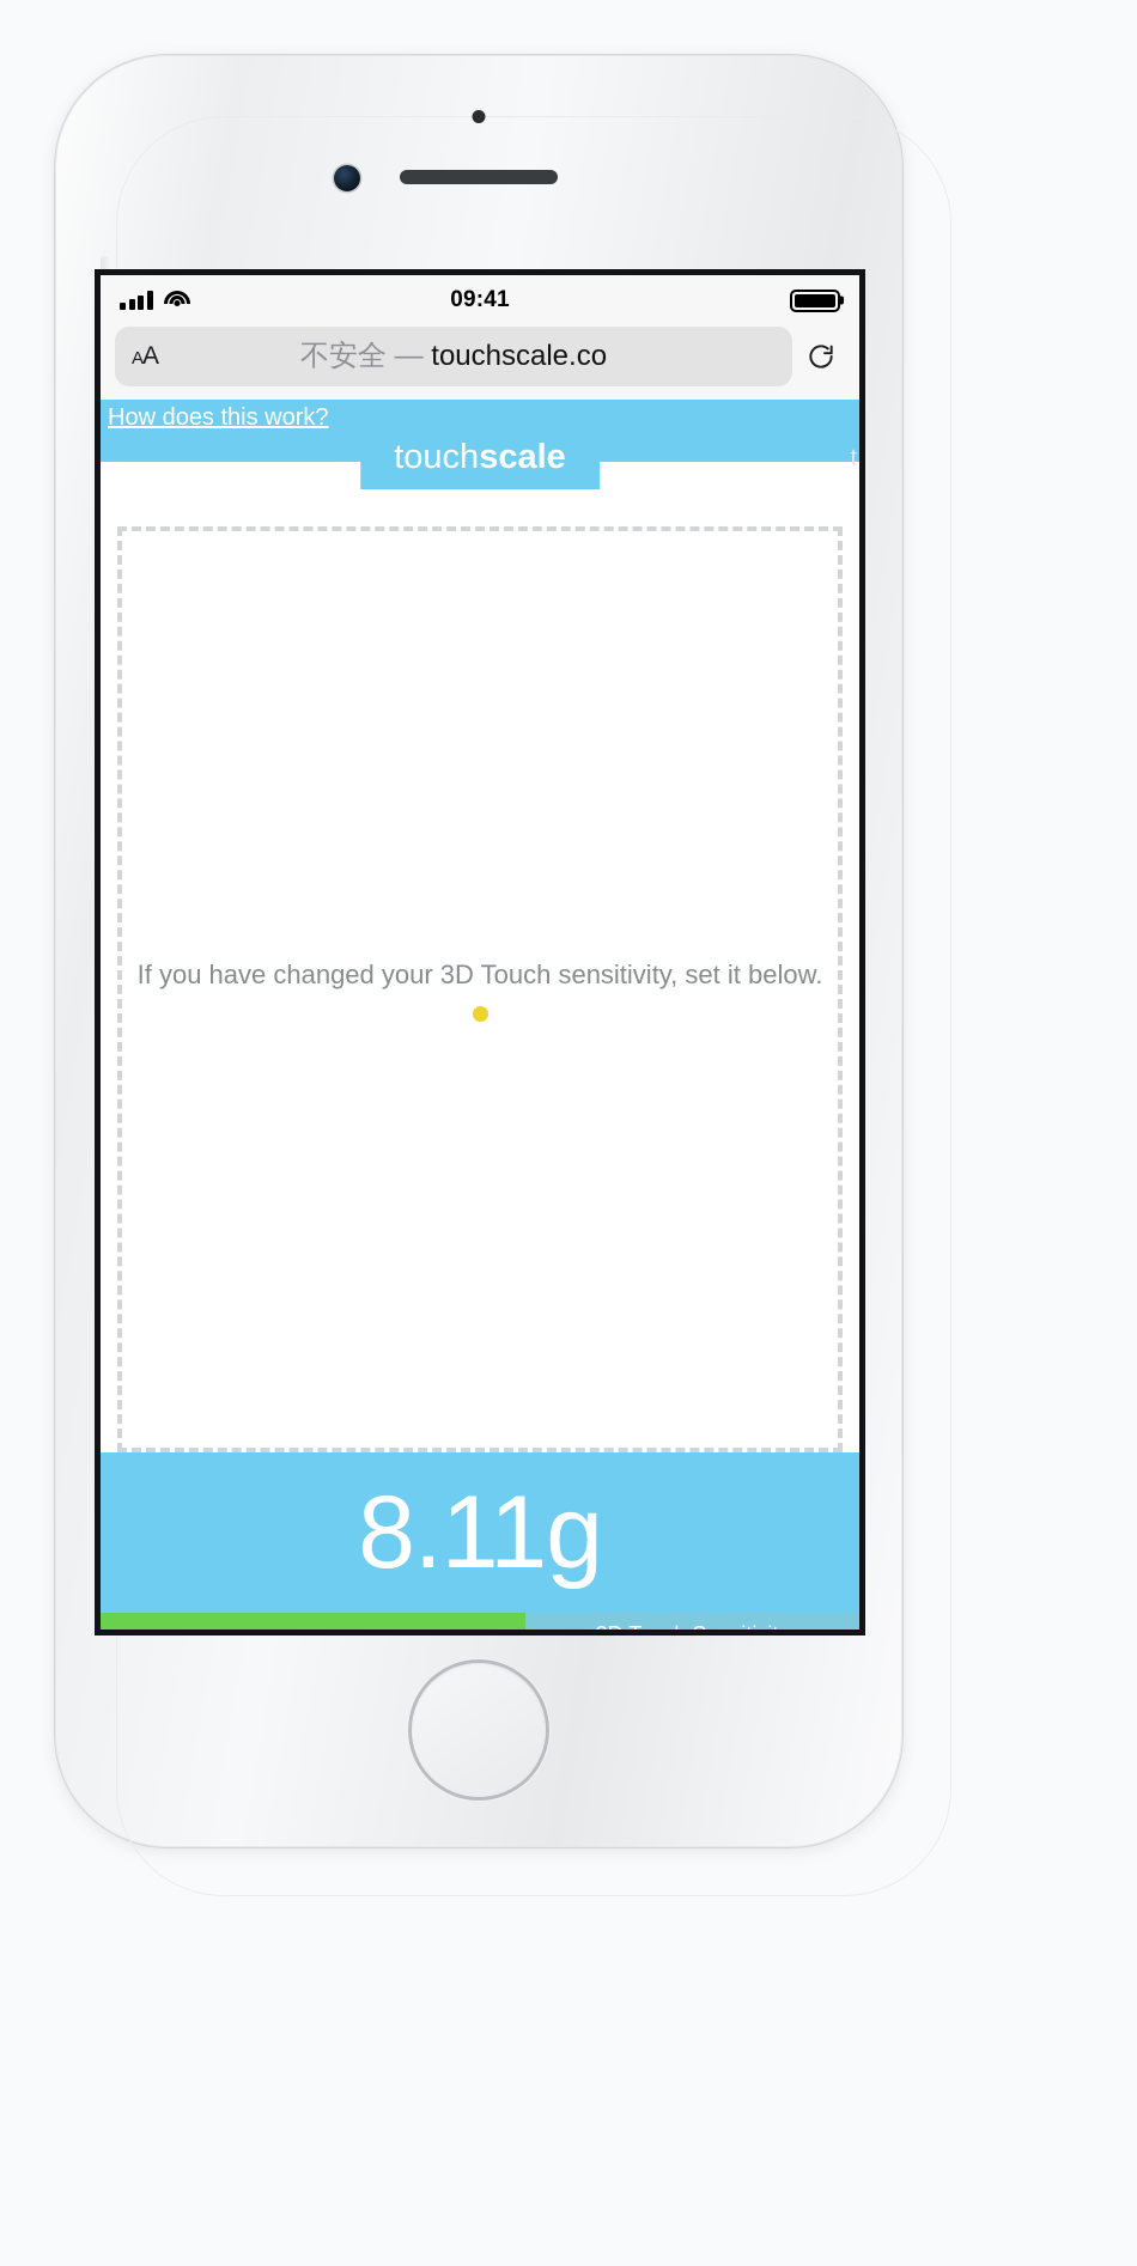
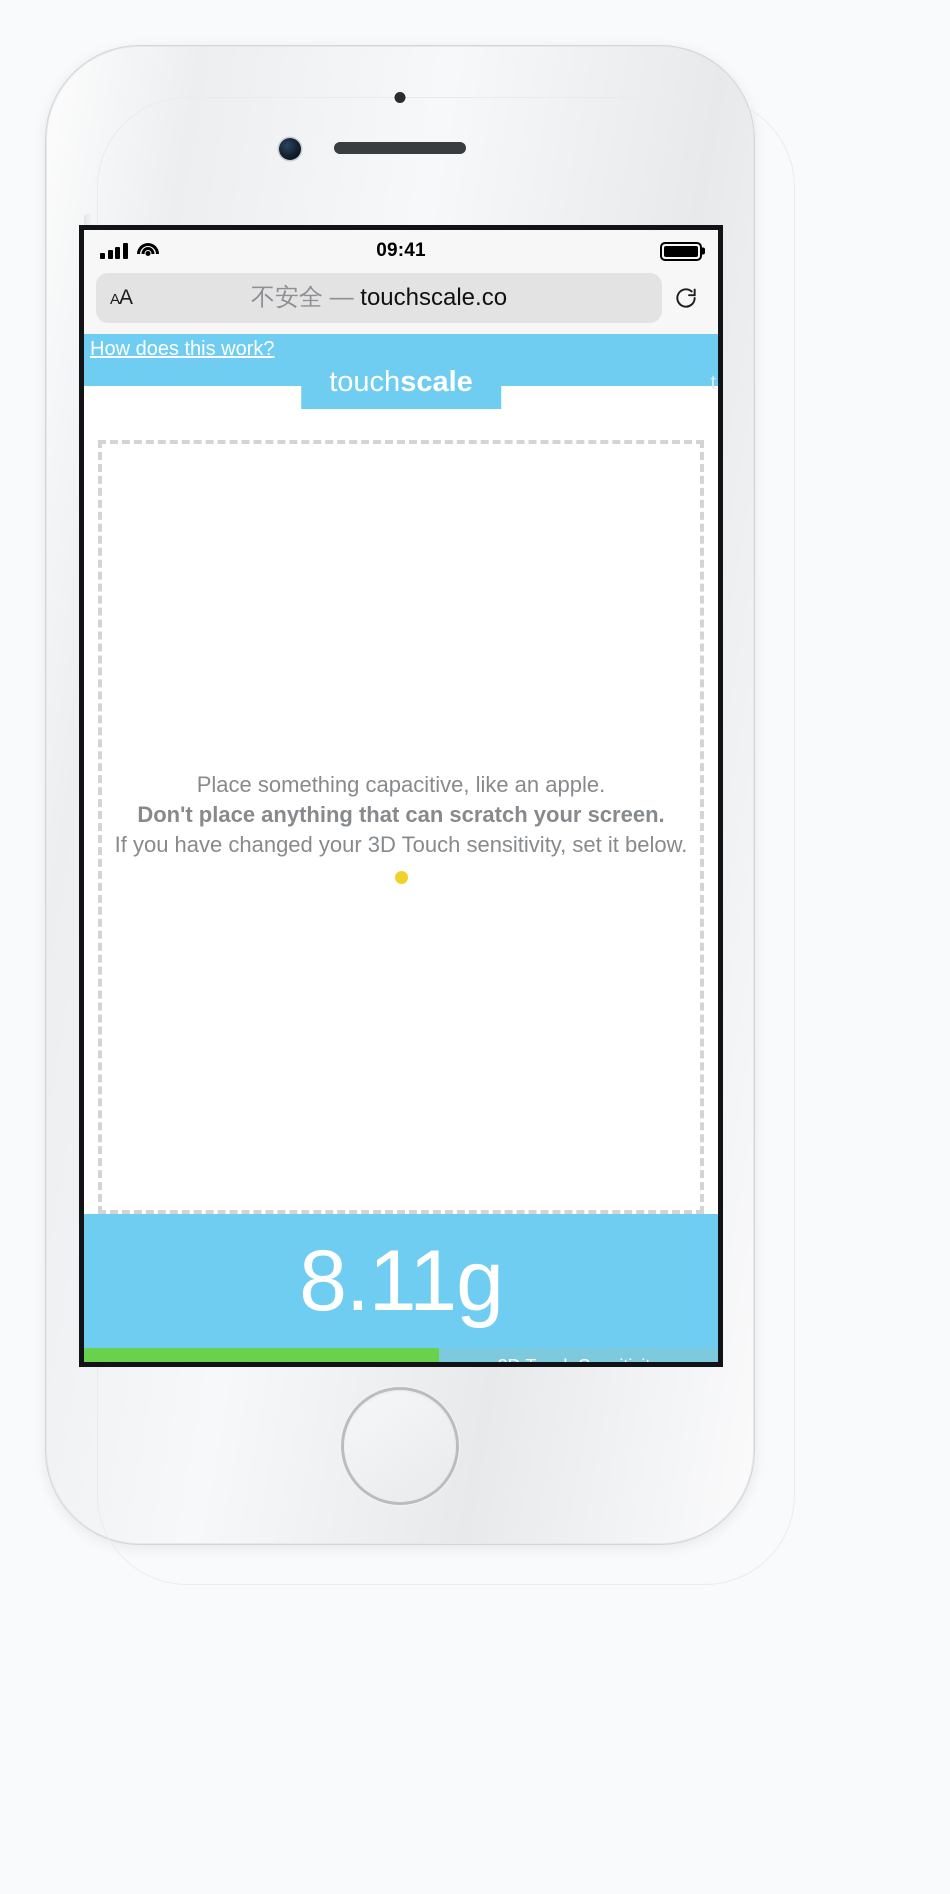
  09:41
  AA
  不安全 — touchscale.co
  How does this work?
  touchscale
  t
+ Place something capacitive, like an apple.
+ Don't place anything that can scratch your screen.
  If you have changed your 3D Touch sensitivity, set it below.
  8.11g
